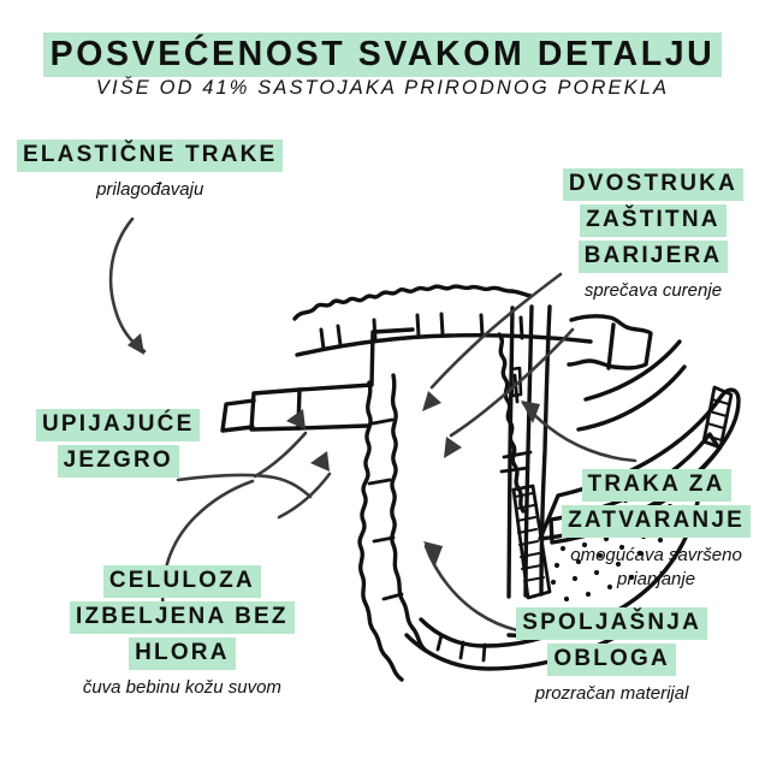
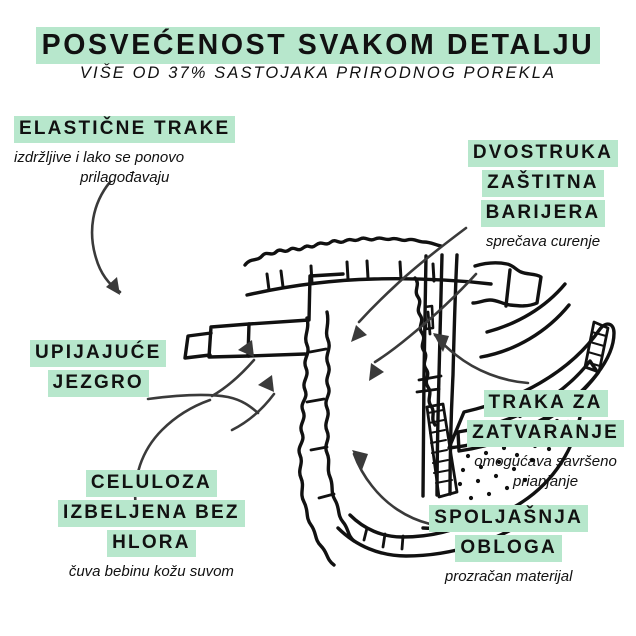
  POSVEĆENOST SVAKOM DETALJU
- VIŠE OD 41% SASTOJAKA PRIRODNOG POREKLA
+ VIŠE OD 37% SASTOJAKA PRIRODNOG POREKLA
  ELASTIČNE TRAKE
+ izdržljive i lako se ponovo
  prilagođavaju
  DVOSTRUKA
  ZAŠTITNA
  BARIJERA
  sprečava curenje
  UPIJAJUĆE
  JEZGRO
  TRAKA ZA
  ZATVARANJE
  omogućava savršeno
  prianjanje
  CELULOZA
  IZBELJENA BEZ
  HLORA
  čuva bebinu kožu suvom
  SPOLJAŠNJA
  OBLOGA
  prozračan materijal
